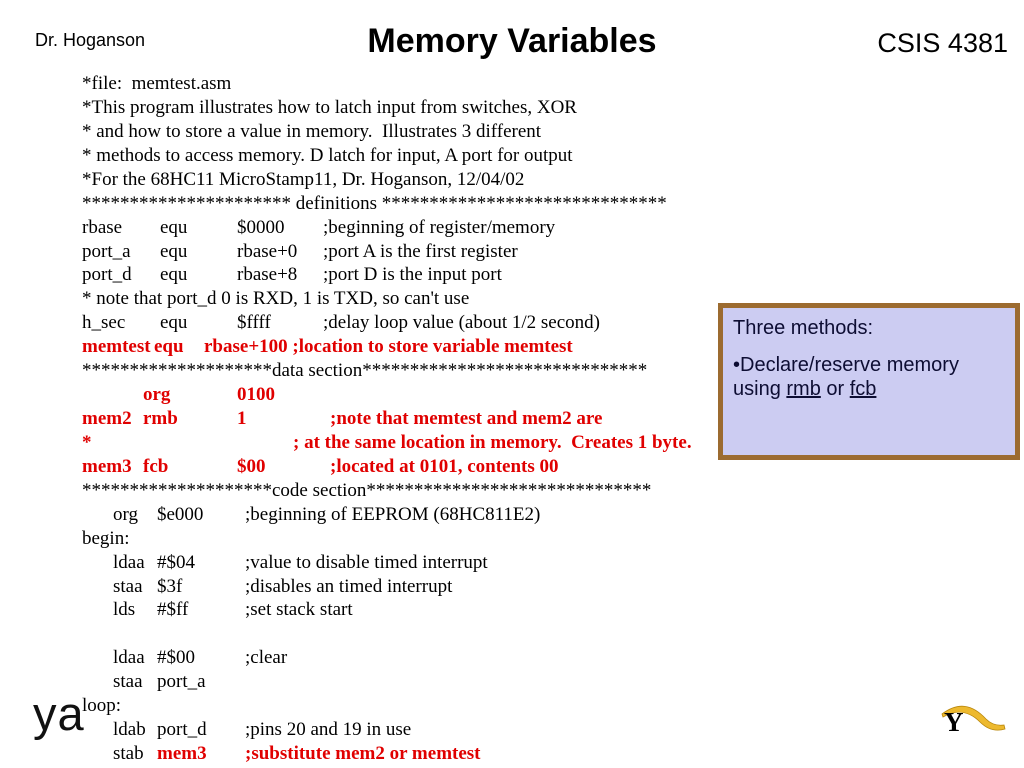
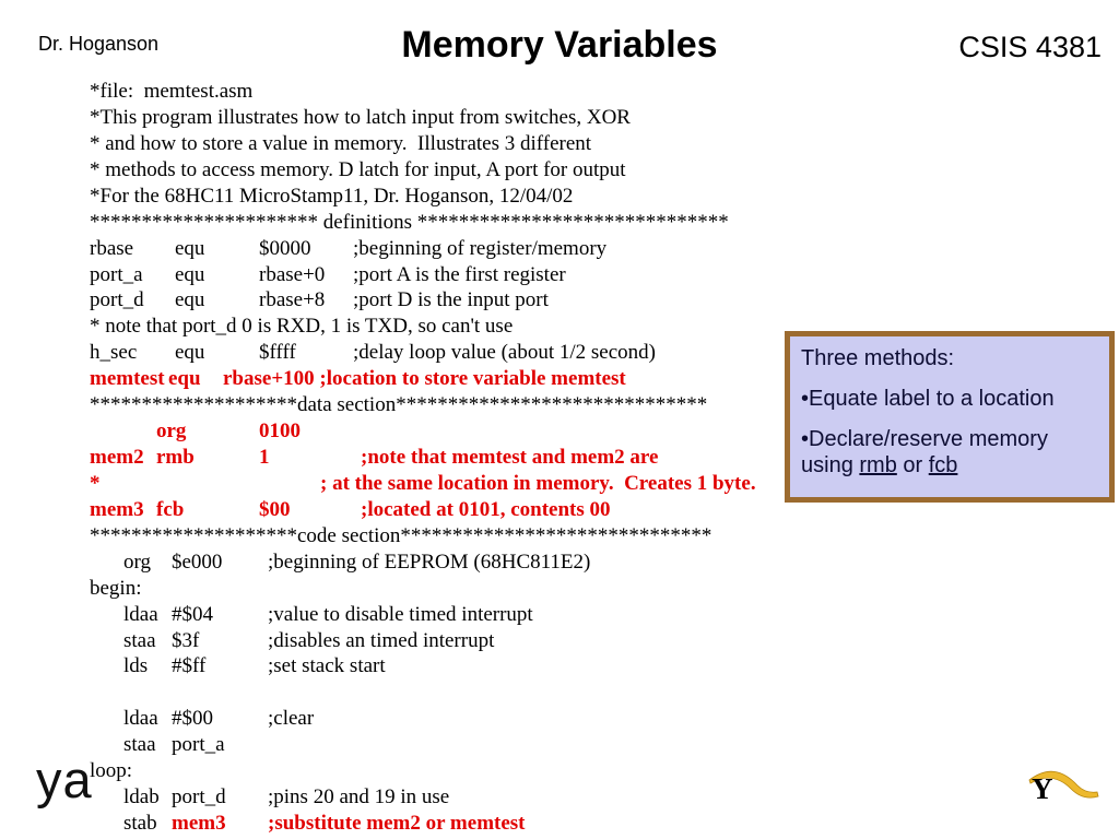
  Dr. Hoganson
  Memory Variables
  CSIS 4381
  *file: memtest.asm
  *This program illustrates how to latch input from switches, XOR
  * and how to store a value in memory. Illustrates 3 different
  * methods to access memory. D latch for input, A port for output
  *For the 68HC11 MicroStamp11, Dr. Hoganson, 12/04/02
  ********************** definitions ******************************
  rbase
  equ
  $0000
  ;beginning of register/memory
  port_a
  equ
  rbase+0
  ;port A is the first register
  port_d
  equ
  rbase+8
  ;port D is the input port
  * note that port_d 0 is RXD, 1 is TXD, so can't use
  h_sec
  equ
  $ffff
  ;delay loop value (about 1/2 second)
  memtest
  equ
  rbase+100 ;location to store variable memtest
  ********************data section******************************
  org
  0100
  mem2
  rmb
  1
  ;note that memtest and mem2 are
  *
  ; at the same location in memory. Creates 1 byte.
  mem3
  fcb
  $00
  ;located at 0101, contents 00
  ********************code section******************************
  org
  $e000
  ;beginning of EEPROM (68HC811E2)
  begin:
  ldaa
  #$04
  ;value to disable timed interrupt
  staa
  $3f
  ;disables an timed interrupt
  lds
  #$ff
  ;set stack start
  ldaa
  #$00
  ;clear
  staa
  port_a
  loop:
  ldab
  port_d
  ;pins 20 and 19 in use
  stab
  mem3
  ;substitute mem2 or memtest
  Three methods:
+ •Equate label to a location
  •Declare/reserve memory using rmb or fcb
  ya
  Y
